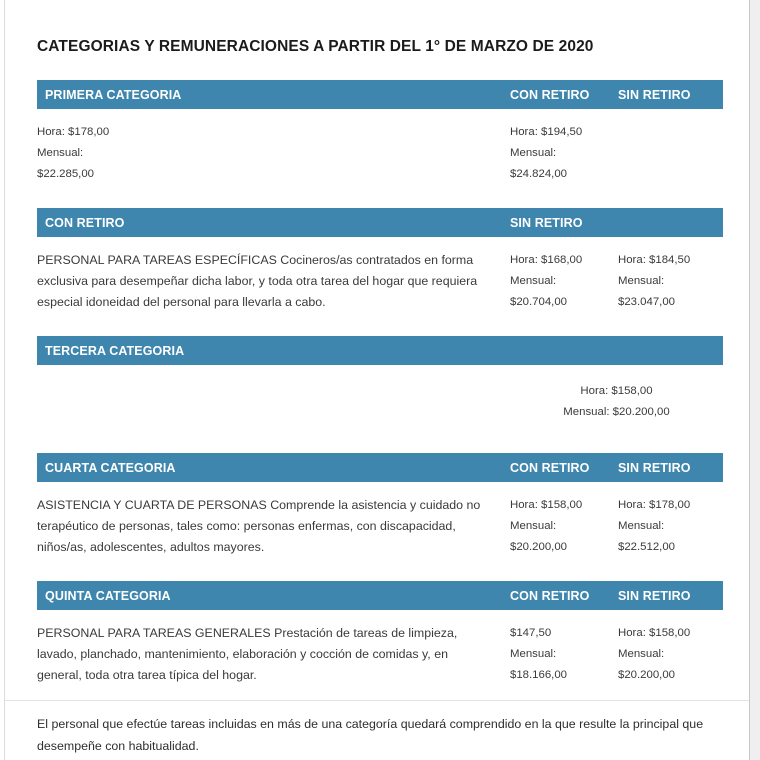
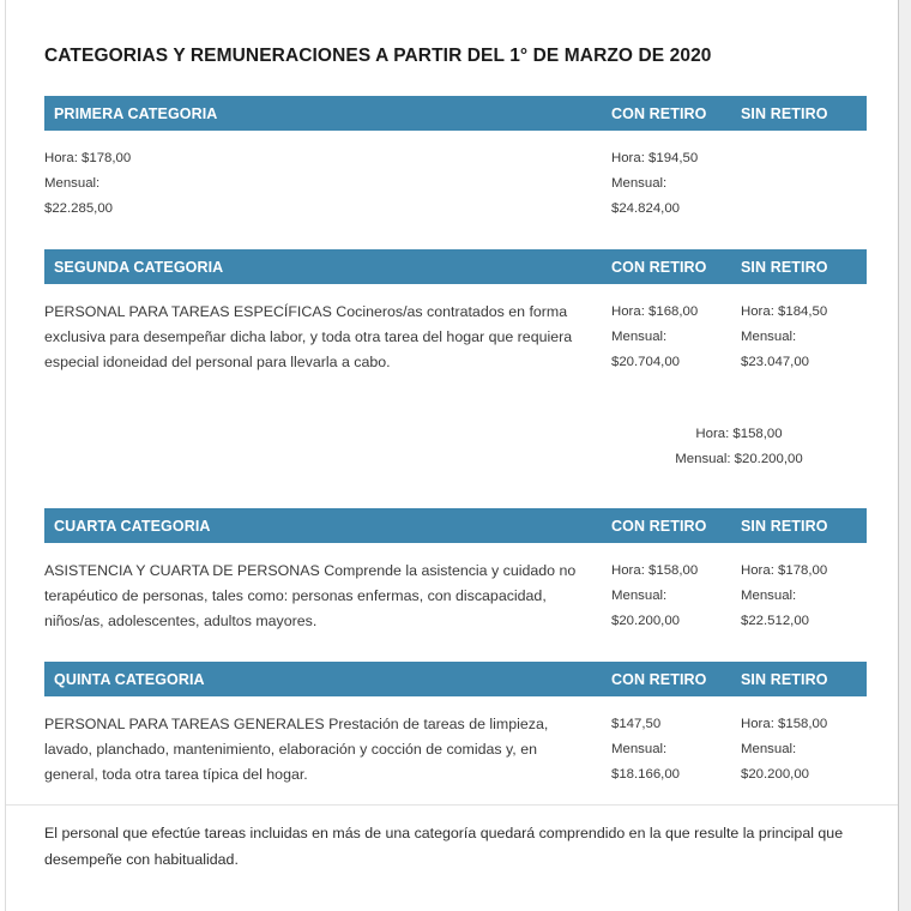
  CATEGORIAS Y REMUNERACIONES A PARTIR DEL 1° DE MARZO DE 2020
  PRIMERA CATEGORIA
  CON RETIRO
  SIN RETIRO
  Hora: $178,00
  Mensual:
  $22.285,00
  Hora: $194,50
  Mensual:
  $24.824,00
+ SEGUNDA CATEGORIA
  CON RETIRO
  SIN RETIRO
  PERSONAL PARA TAREAS ESPECÍFICAS Cocineros/as contratados en forma exclusiva para desempeñar dicha labor, y toda otra tarea del hogar que requiera especial idoneidad del personal para llevarla a cabo.
  Hora: $168,00
  Mensual:
  $20.704,00
  Hora: $184,50
  Mensual:
  $23.047,00
- TERCERA CATEGORIA
  Hora: $158,00
  Mensual: $20.200,00
  CUARTA CATEGORIA
  CON RETIRO
  SIN RETIRO
  ASISTENCIA Y CUARTA DE PERSONAS Comprende la asistencia y cuidado no terapéutico de personas, tales como: personas enfermas, con discapacidad, niños/as, adolescentes, adultos mayores.
  Hora: $158,00
  Mensual:
  $20.200,00
  Hora: $178,00
  Mensual:
  $22.512,00
  QUINTA CATEGORIA
  CON RETIRO
  SIN RETIRO
  PERSONAL PARA TAREAS GENERALES Prestación de tareas de limpieza, lavado, planchado, mantenimiento, elaboración y cocción de comidas y, en general, toda otra tarea típica del hogar.
  $147,50
  Mensual:
  $18.166,00
  Hora: $158,00
  Mensual:
  $20.200,00
  El personal que efectúe tareas incluidas en más de una categoría quedará comprendido en la que resulte la principal que desempeñe con habitualidad.
